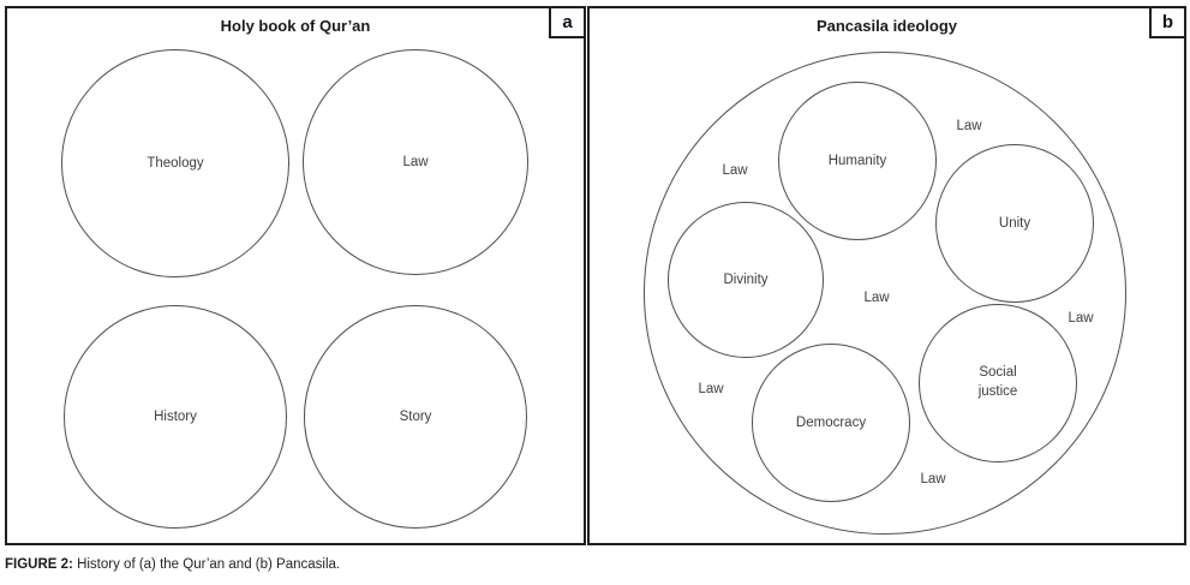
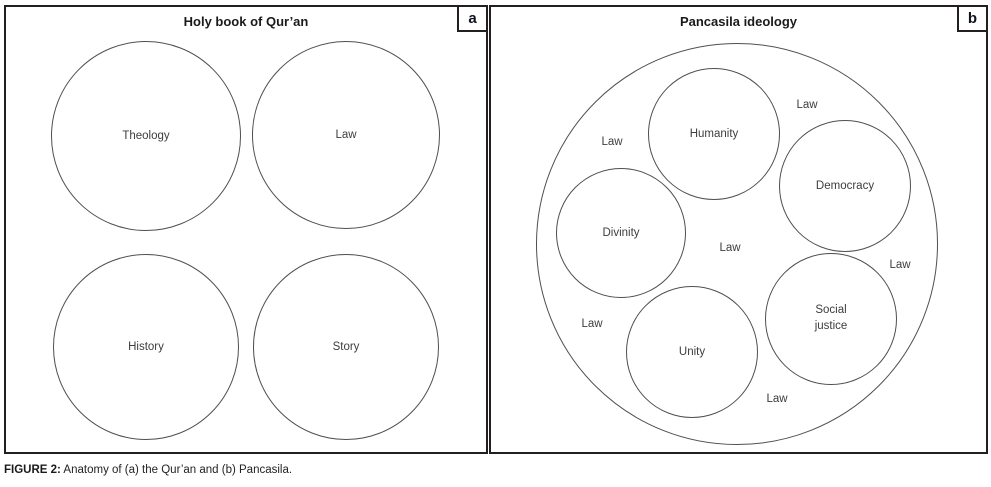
  Holy book of Qur’an
  a
  Theology
  Law
  History
  Story
  Pancasila ideology
  b
  Humanity
- Unity
+ Democracy
  Divinity
- Democracy
+ Unity
  Social justice
  Law
  Law
  Law
  Law
  Law
  Law
- FIGURE 2: History of (a) the Qur’an and (b) Pancasila.
+ FIGURE 2: Anatomy of (a) the Qur’an and (b) Pancasila.
